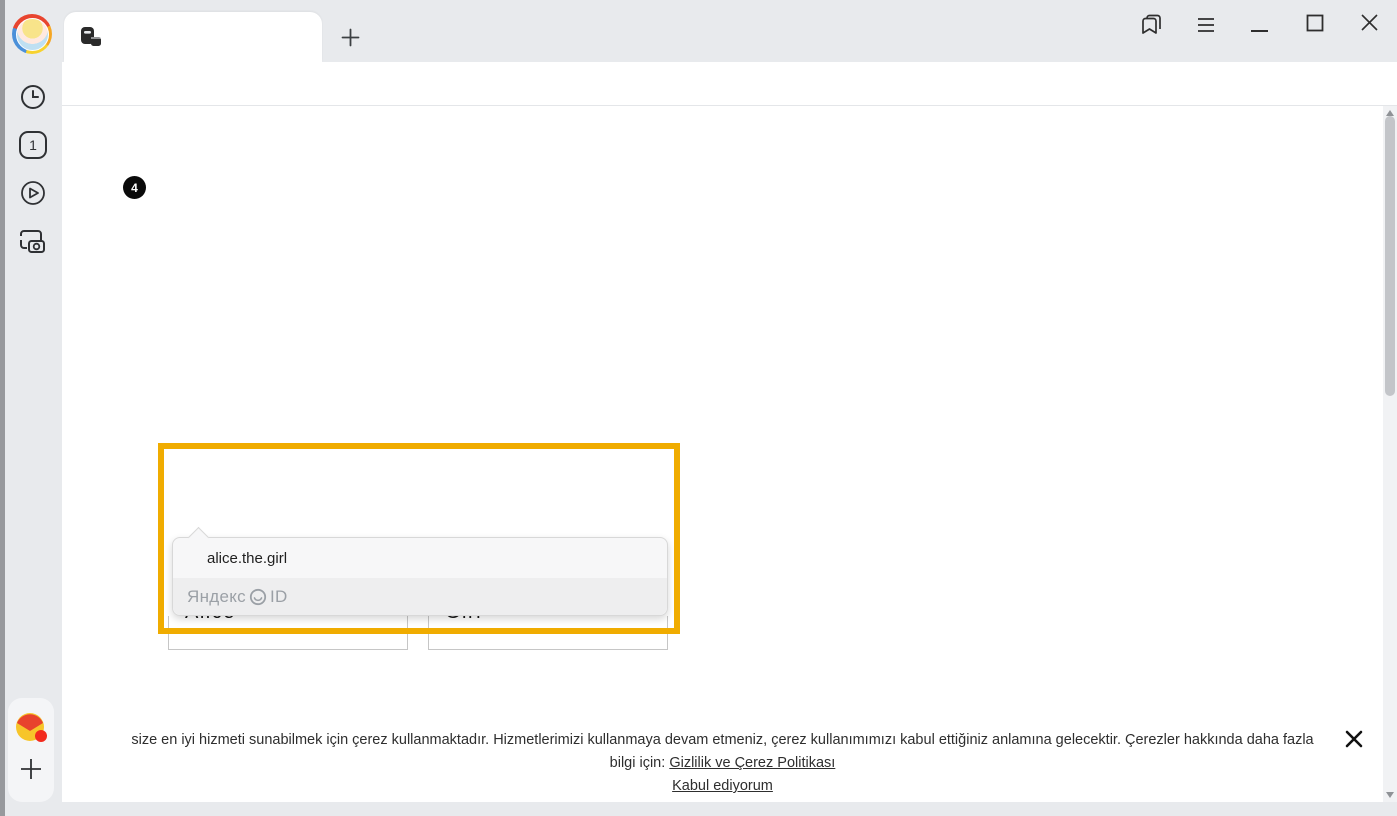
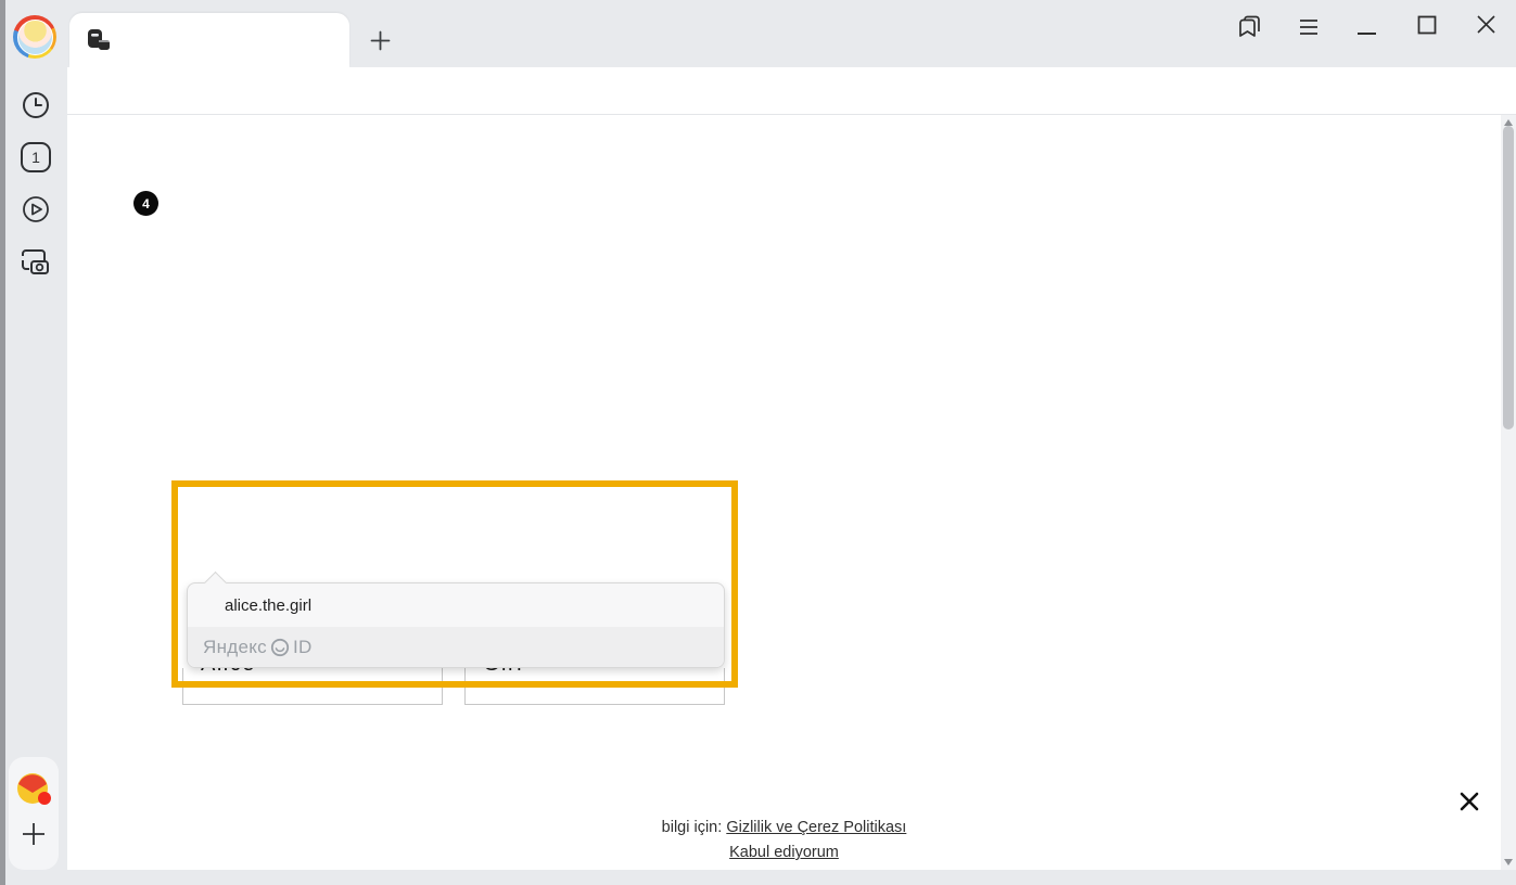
  1
  4
  alice.the.girl
  Яндекс
  ID
- size en iyi hizmeti sunabilmek için çerez kullanmaktadır. Hizmetlerimizi kullanmaya devam etmeniz, çerez kullanımımızı kabul ettiğiniz anlamına gelecektir. Çerezler hakkında daha fazla
  bilgi için: Gizlilik ve Çerez Politikası
  Kabul ediyorum
